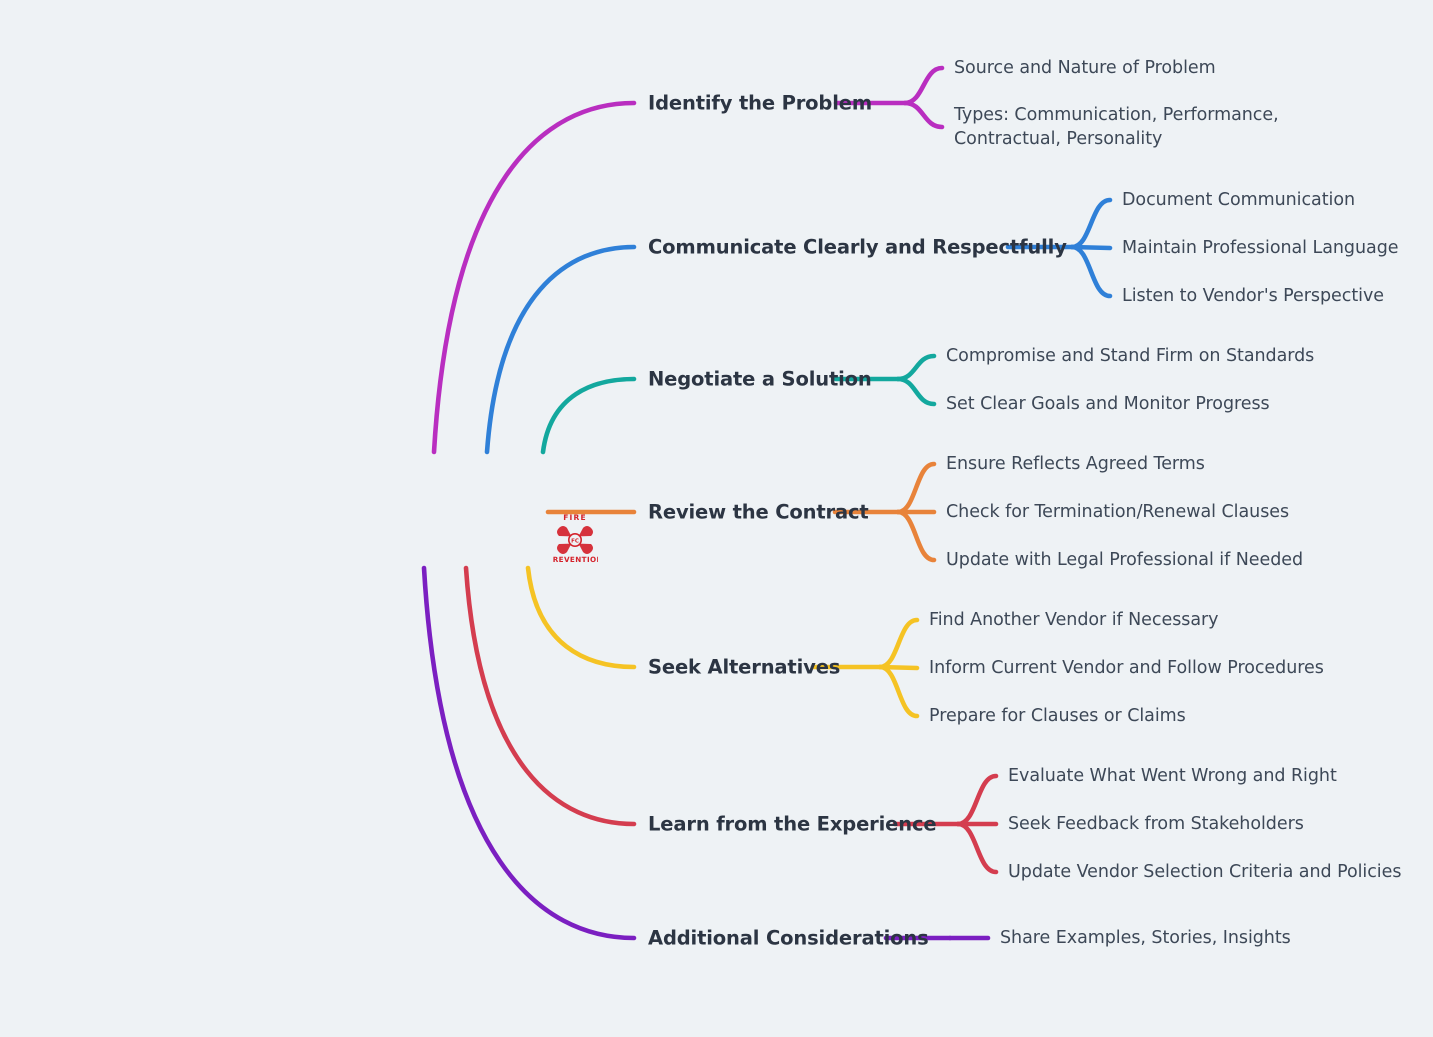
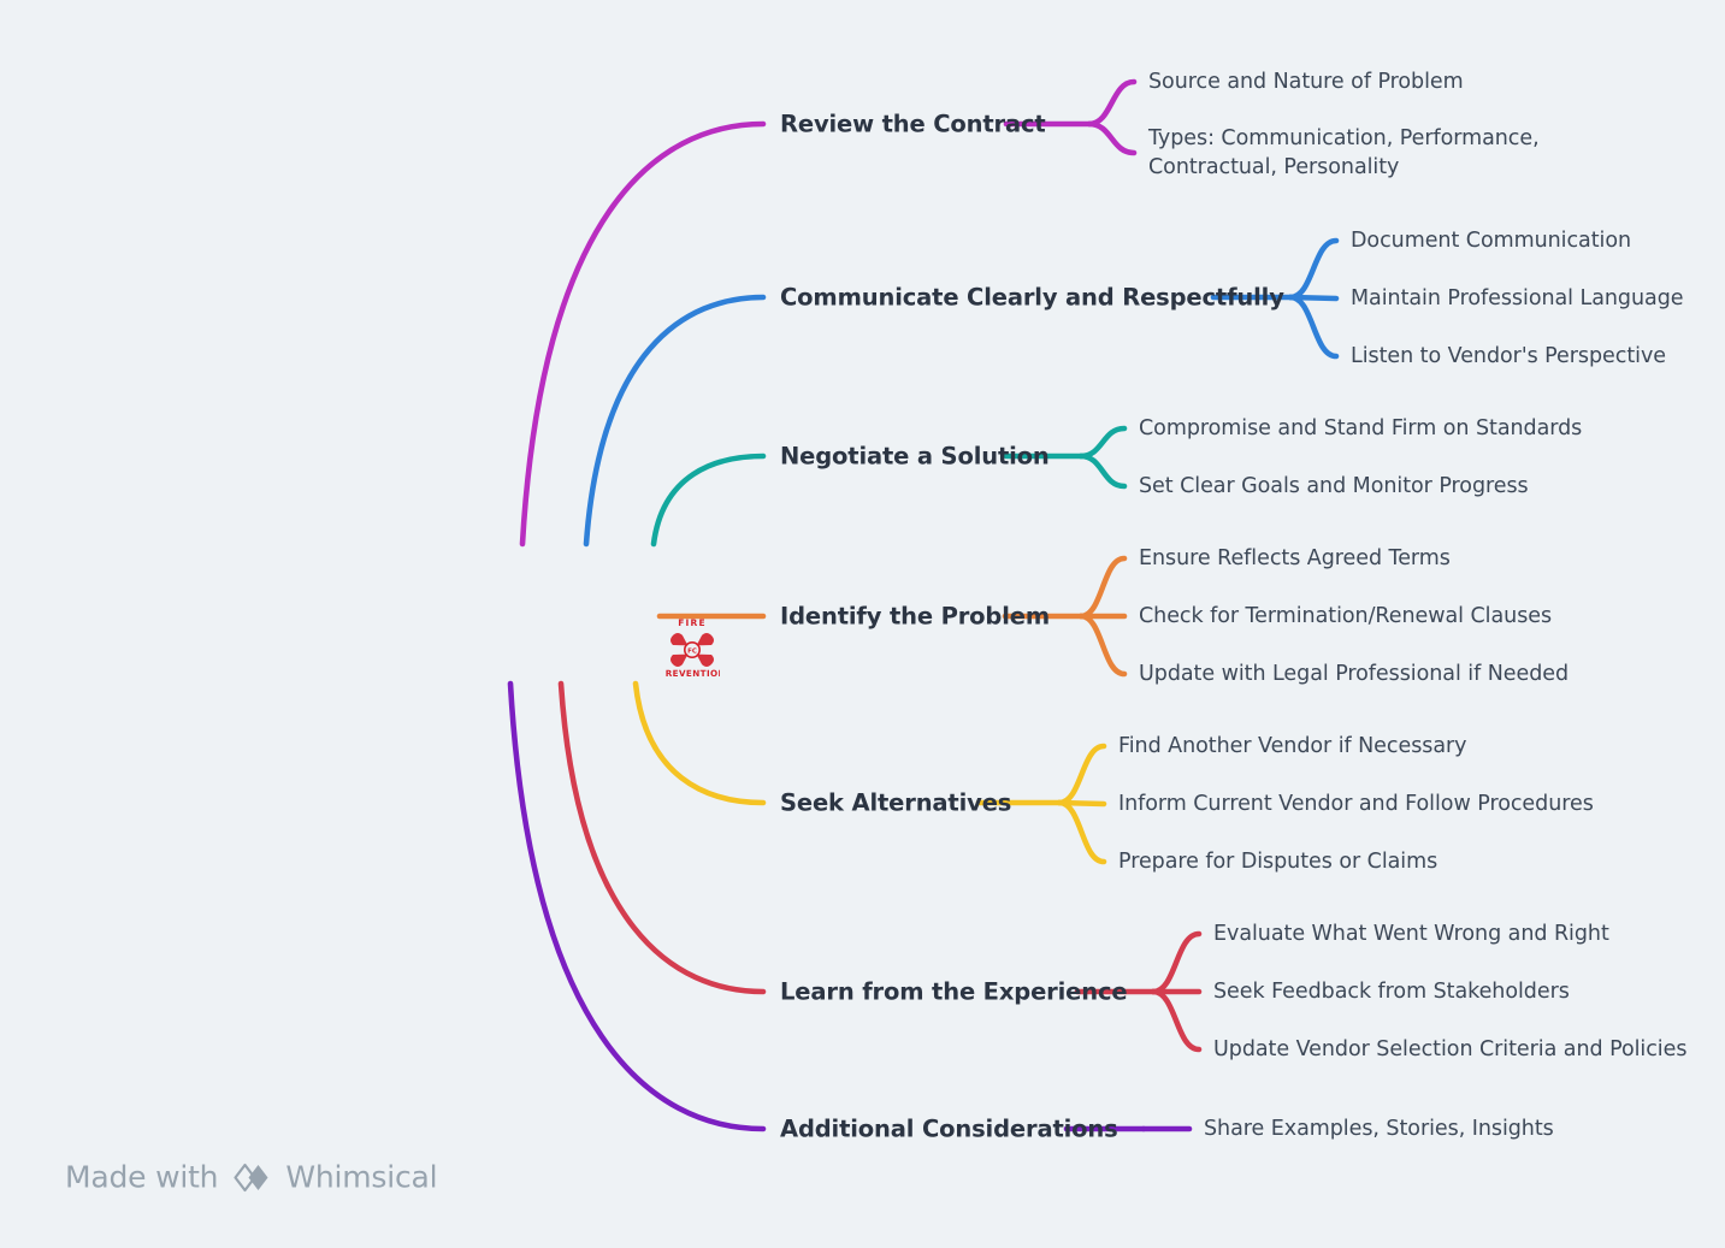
  FIRE
  REVENTIO
- Identify the Problem
+ Review the Contract
  Source and Nature of Problem
  Types: Communication, Performance, Contractual, Personality
  Communicate Clearly and Respectfully
  Document Communication
  Maintain Professional Language
  Listen to Vendor's Perspective
  Negotiate a Solution
  Compromise and Stand Firm on Standards
  Set Clear Goals and Monitor Progress
- Review the Contract
+ Identify the Problem
  Ensure Reflects Agreed Terms
  Check for Termination/Renewal Clauses
  Update with Legal Professional if Needed
  Seek Alternatives
  Find Another Vendor if Necessary
  Inform Current Vendor and Follow Procedures
- Prepare for Clauses or Claims
+ Prepare for Disputes or Claims
  Learn from the Experience
  Evaluate What Went Wrong and Right
  Seek Feedback from Stakeholders
  Update Vendor Selection Criteria and Policies
  Additional Considerations
  Share Examples, Stories, Insights
+ Made with
+ Whimsical
